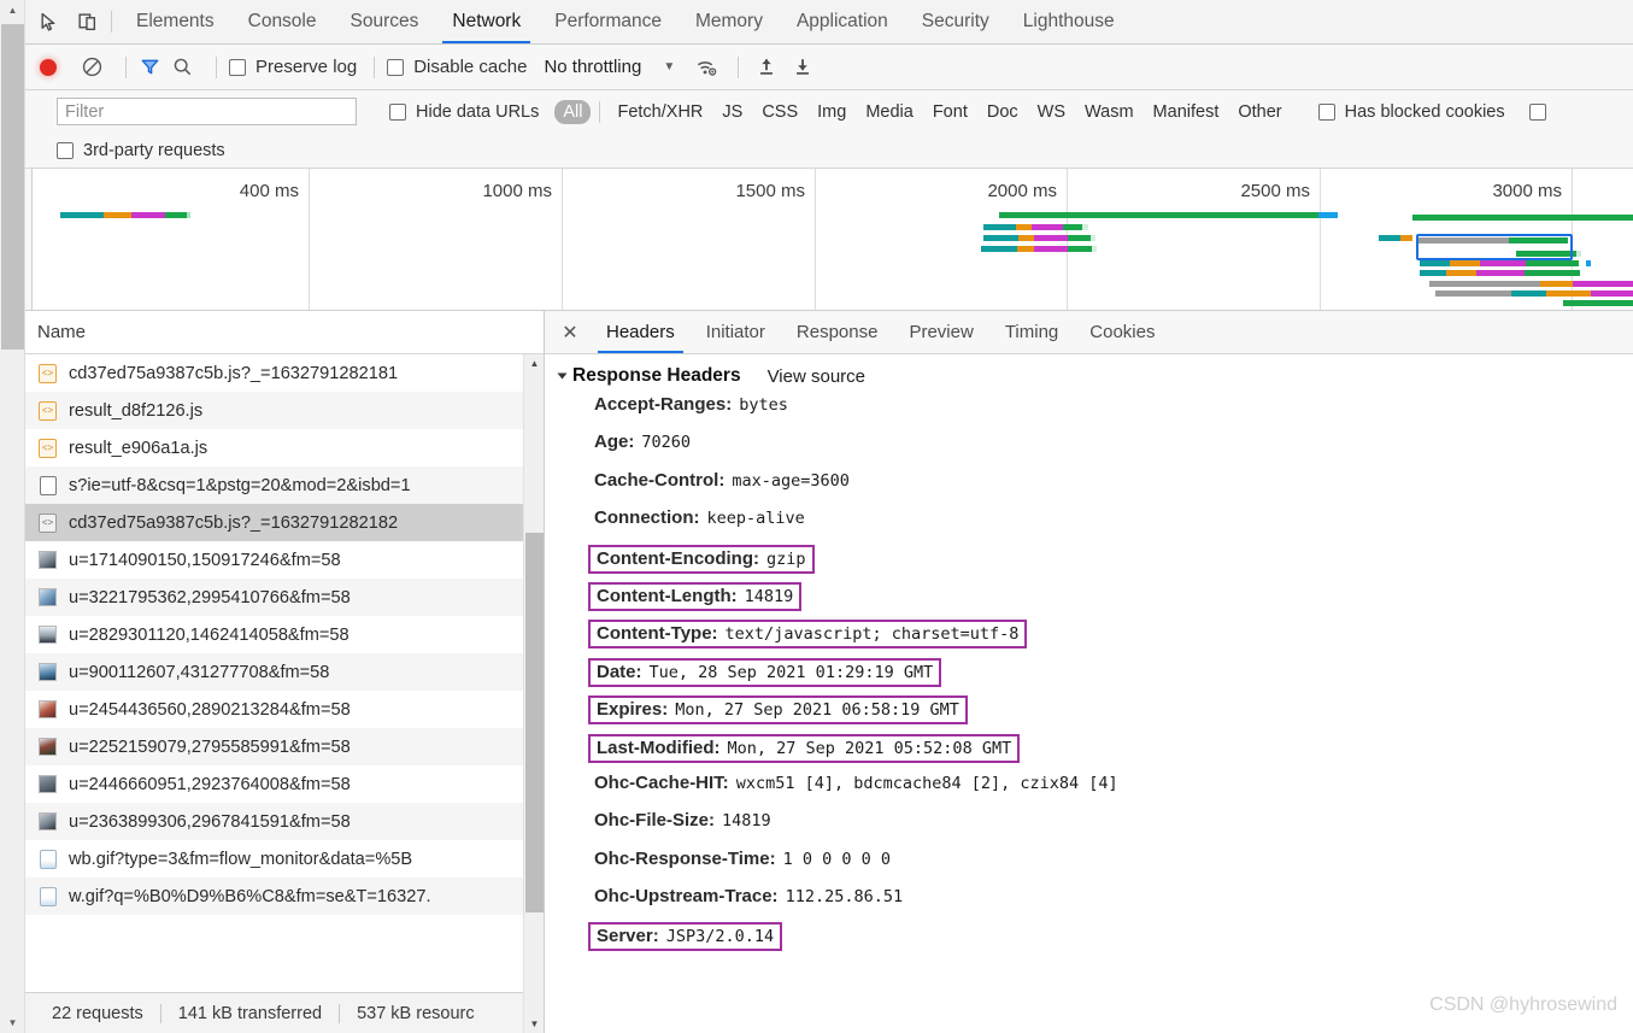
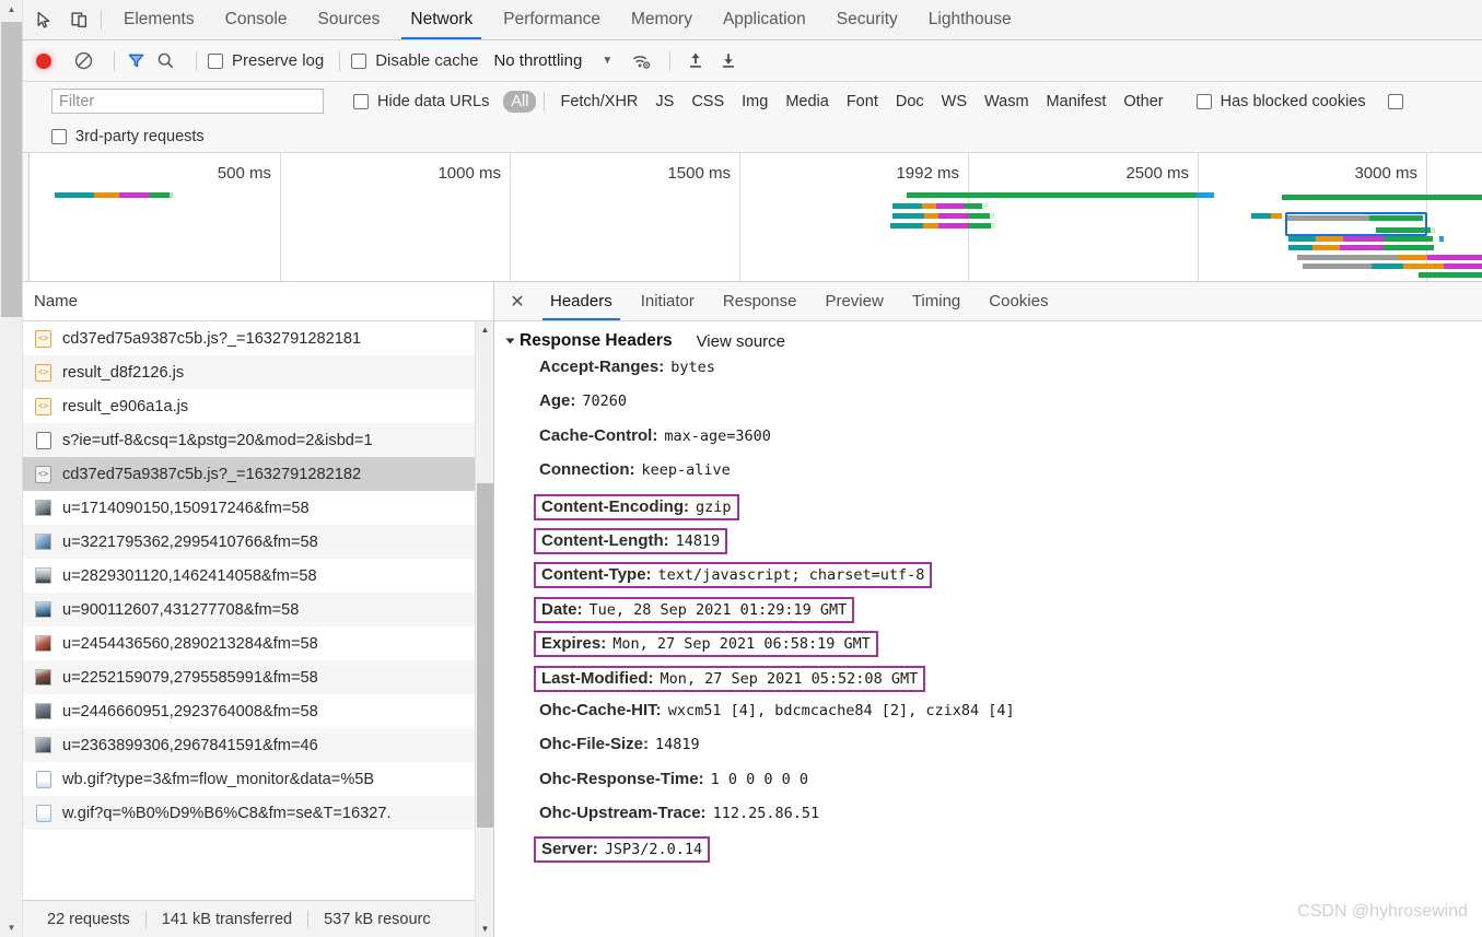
  ▲
  ▼
  Elements
  Console
  Sources
  Network
  Performance
  Memory
  Application
  Security
  Lighthouse
  Preserve log
  Disable cache
  No throttling
  ▼
  Filter
  Hide data URLs
  All
  Fetch/XHR
  JS
  CSS
  Img
  Media
  Font
  Doc
  WS
  Wasm
  Manifest
  Other
  Has blocked cookies
  3rd-party requests
- 400 ms
+ 500 ms
  1000 ms
  1500 ms
- 2000 ms
+ 1992 ms
  2500 ms
  3000 ms
  Name
  <>
  cd37ed75a9387c5b.js?_=1632791282181
  <>
  result_d8f2126.js
  <>
  result_e906a1a.js
  s?ie=utf-8&csq=1&pstg=20&mod=2&isbd=1
  <>
  cd37ed75a9387c5b.js?_=1632791282182
  u=1714090150,150917246&fm=58
  u=3221795362,2995410766&fm=58
  u=2829301120,1462414058&fm=58
  u=900112607,431277708&fm=58
  u=2454436560,2890213284&fm=58
  u=2252159079,2795585991&fm=58
  u=2446660951,2923764008&fm=58
- u=2363899306,2967841591&fm=58
+ u=2363899306,2967841591&fm=46
  wb.gif?type=3&fm=flow_monitor&data=%5B
  w.gif?q=%B0%D9%B6%C8&fm=se&T=16327.
  ▲
  ▼
  22 requests
  141 kB transferred
  537 kB resourc
  ✕
  Headers
  Initiator
  Response
  Preview
  Timing
  Cookies
  Response Headers
  View source
  Accept-Ranges:
  bytes
  Age:
  70260
  Cache-Control:
  max-age=3600
  Connection:
  keep-alive
  Content-Encoding:
  gzip
  Content-Length:
  14819
  Content-Type:
  text/javascript; charset=utf-8
  Date:
  Tue, 28 Sep 2021 01:29:19 GMT
  Expires:
  Mon, 27 Sep 2021 06:58:19 GMT
  Last-Modified:
  Mon, 27 Sep 2021 05:52:08 GMT
  Ohc-Cache-HIT:
  wxcm51 [4], bdcmcache84 [2], czix84 [4]
  Ohc-File-Size:
  14819
  Ohc-Response-Time:
  1 0 0 0 0 0
  Ohc-Upstream-Trace:
  112.25.86.51
  Server:
  JSP3/2.0.14
  CSDN @hyhrosewind
